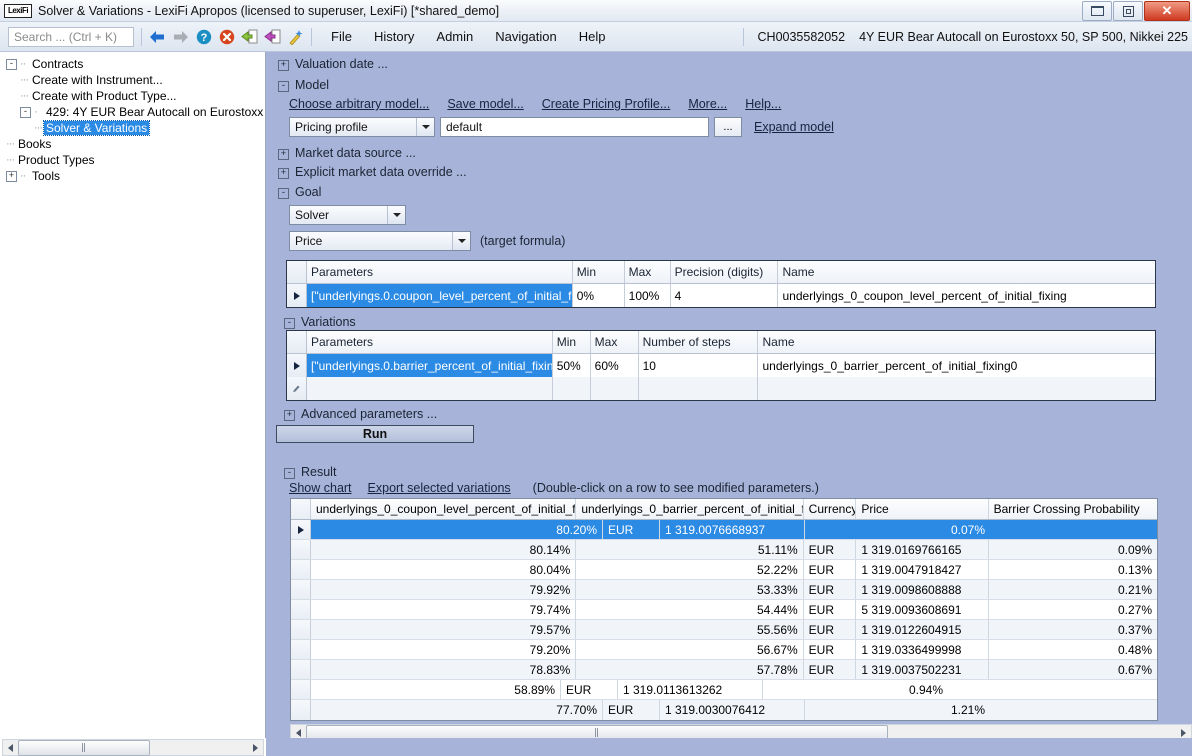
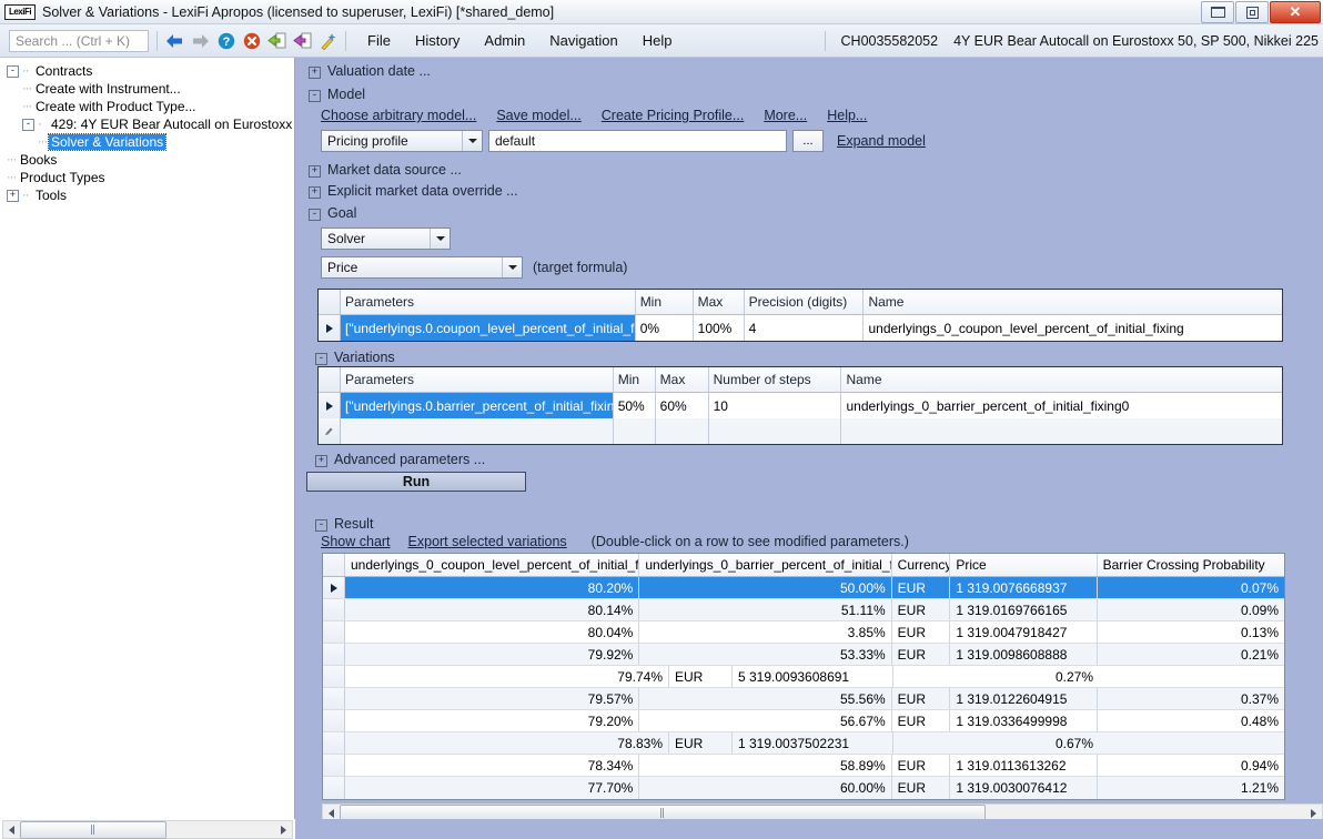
  LexiFi
  Solver & Variations - LexiFi Apropos (licensed to superuser, LexiFi) [*shared_demo]
  ✕
  Search ... (Ctrl + K)
  ?
  File
  History
  Admin
  Navigation
  Help
  CH0035582052
  4Y EUR Bear Autocall on Eurostoxx 50, SP 500, Nikkei 225
  -
  ··
  Contracts
  ···
  Create with Instrument...
  ···
  Create with Product Type...
  -
  ·
  429: 4Y EUR Bear Autocall on Eurostoxx
  ···
  Solver & Variations
  ···
  Books
  ···
  Product Types
  +
  ··
  Tools
  +
  Valuation date ...
  -
  Model
  Choose arbitrary model...
  Save model...
  Create Pricing Profile...
  More...
  Help...
  Pricing profile
  default
  ...
  Expand model
  +
  Market data source ...
  +
  Explicit market data override ...
  -
  Goal
  Solver
  Price
  (target formula)
  Parameters
  Min
  Max
  Precision (digits)
  Name
  ["underlyings.0.coupon_level_percent_of_initial_f
  0%
  100%
  4
  underlyings_0_coupon_level_percent_of_initial_fixing
  -
  Variations
  Parameters
  Min
  Max
  Number of steps
  Name
  ["underlyings.0.barrier_percent_of_initial_fixin
  50%
  60%
  10
  underlyings_0_barrier_percent_of_initial_fixing0
  +
  Advanced parameters ...
  Run
  -
  Result
  Show chart
  Export selected variations
  (Double-click on a row to see modified parameters.)
  underlyings_0_coupon_level_percent_of_initial_f
  underlyings_0_barrier_percent_of_initial_f
  Currency
  Price
  Barrier Crossing Probability
  80.20%
+ 50.00%
  EUR
  1 319.0076668937
  0.07%
  80.14%
  51.11%
  EUR
  1 319.0169766165
  0.09%
  80.04%
- 52.22%
+ 3.85%
  EUR
  1 319.0047918427
  0.13%
  79.92%
  53.33%
  EUR
  1 319.0098608888
  0.21%
  79.74%
- 54.44%
  EUR
  5 319.0093608691
  0.27%
  79.57%
  55.56%
  EUR
  1 319.0122604915
  0.37%
  79.20%
  56.67%
  EUR
  1 319.0336499998
  0.48%
  78.83%
- 57.78%
  EUR
  1 319.0037502231
  0.67%
+ 78.34%
  58.89%
  EUR
  1 319.0113613262
  0.94%
  77.70%
+ 60.00%
  EUR
  1 319.0030076412
  1.21%
  ‖
  ‖
